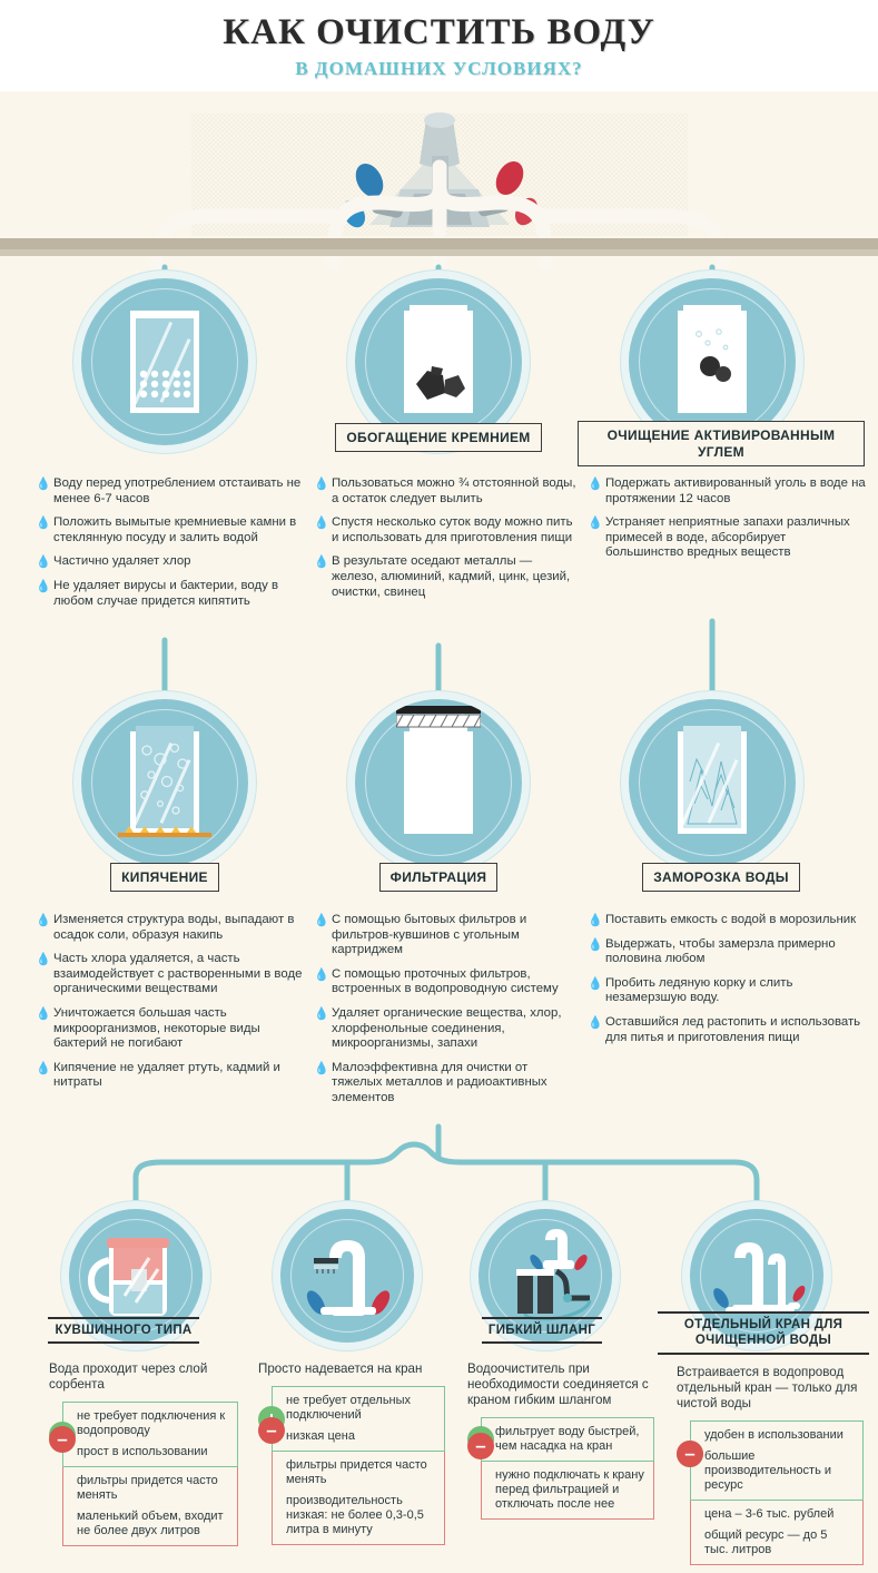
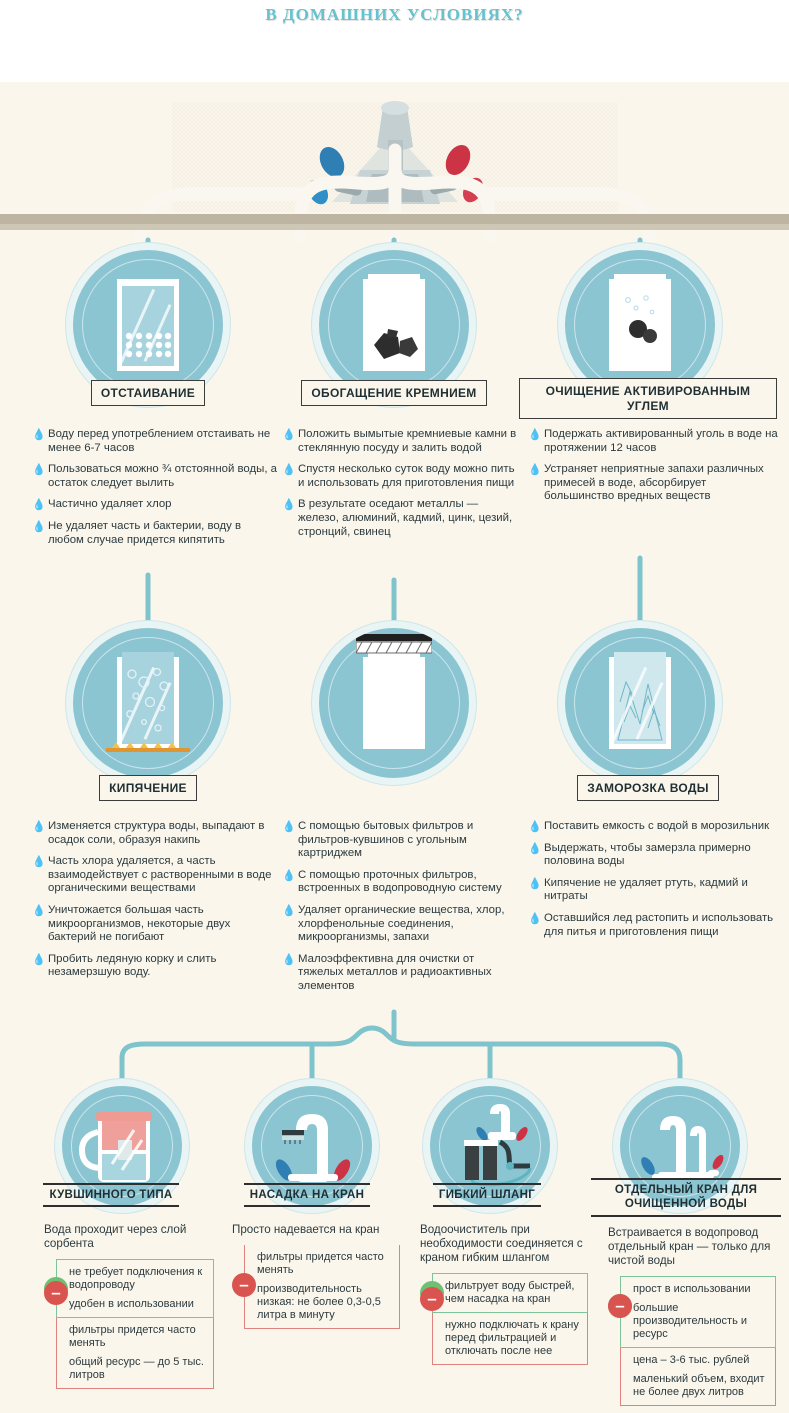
- КАК ОЧИСТИТЬ ВОДУ
  В ДОМАШНИХ УСЛОВИЯХ?
+ ОТСТАИВАНИЕ
  💧
  Воду перед употреблением отстаивать не менее 6-7 часов
  💧
- Положить вымытые кремниевые камни в стеклянную посуду и залить водой
+ Пользоваться можно ¾ отстоянной воды, а остаток следует вылить
  💧
  Частично удаляет хлор
  💧
- Не удаляет вирусы и бактерии, воду в любом случае придется кипятить
+ Не удаляет часть и бактерии, воду в любом случае придется кипятить
  ОБОГАЩЕНИЕ КРЕМНИЕМ
  💧
- Пользоваться можно ¾ отстоянной воды, а остаток следует вылить
+ Положить вымытые кремниевые камни в стеклянную посуду и залить водой
  💧
  Спустя несколько суток воду можно пить и использовать для приготовления пищи
  💧
- В результате оседают металлы — железо, алюминий, кадмий, цинк, цезий, очистки, свинец
+ В результате оседают металлы — железо, алюминий, кадмий, цинк, цезий, стронций, свинец
  ОЧИЩЕНИЕ АКТИВИРОВАННЫМ УГЛЕМ
  💧
  Подержать активированный уголь в воде на протяжении 12 часов
  💧
  Устраняет неприятные запахи различных примесей в воде, абсорбирует большинство вредных веществ
  КИПЯЧЕНИЕ
  💧
  Изменяется структура воды, выпадают в осадок соли, образуя накипь
  💧
  Часть хлора удаляется, а часть взаимодействует с растворенными в воде органическими веществами
  💧
- Уничтожается большая часть микроорганизмов, некоторые виды бактерий не погибают
+ Уничтожается большая часть микроорганизмов, некоторые двух бактерий не погибают
  💧
- Кипячение не удаляет ртуть, кадмий и нитраты
+ Пробить ледяную корку и слить незамерзшую воду.
- ФИЛЬТРАЦИЯ
  💧
  С помощью бытовых фильтров и фильтров-кувшинов с угольным картриджем
  💧
  С помощью проточных фильтров, встроенных в водопроводную систему
  💧
  Удаляет органические вещества, хлор, хлорфенольные соединения, микроорганизмы, запахи
  💧
  Малоэффективна для очистки от тяжелых металлов и радиоактивных элементов
  ЗАМОРОЗКА ВОДЫ
  💧
  Поставить емкость с водой в морозильник
  💧
- Выдержать, чтобы замерзла примерно половина любом
+ Выдержать, чтобы замерзла примерно половина воды
  💧
- Пробить ледяную корку и слить незамерзшую воду.
+ Кипячение не удаляет ртуть, кадмий и нитраты
  💧
  Оставшийся лед растопить и использовать для питья и приготовления пищи
  КУВШИННОГО ТИПА
  Вода проходит через слой сорбента
  не требует подключения к водопроводу
- прост в использовании
+ удобен в использовании
  –
  фильтры придется часто менять
- маленький объем, входит не более двух литров
+ общий ресурс — до 5 тыс. литров
+ НАСАДКА НА КРАН
  Просто надевается на кран
- не требует отдельных подключений
- низкая цена
  –
  фильтры придется часто менять
  производительность низкая: не более 0,3-0,5 литра в минуту
  ГИБКИЙ ШЛАНГ
  Водоочиститель при необходимости соединяется с краном гибким шлангом
  фильтрует воду быстрей, чем насадка на кран
  –
  нужно подключать к крану перед фильтрацией и отключать после нее
  ОТДЕЛЬНЫЙ КРАН ДЛЯ ОЧИЩЕННОЙ ВОДЫ
  Встраивается в водопровод отдельный кран — только для чистой воды
- удобен в использовании
+ прост в использовании
  большие производительность и ресурс
  –
  цена – 3-6 тыс. рублей
- общий ресурс — до 5 тыс. литров
+ маленький объем, входит не более двух литров
